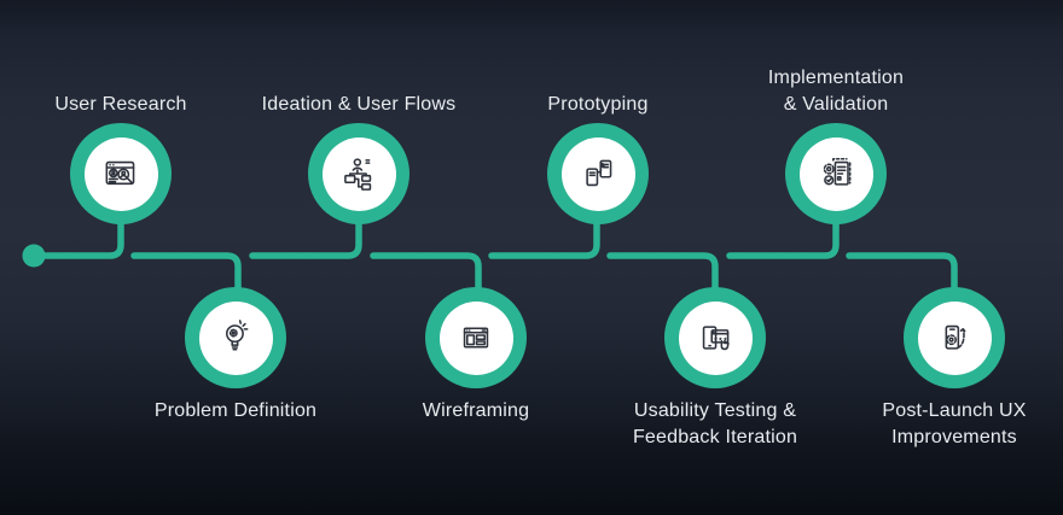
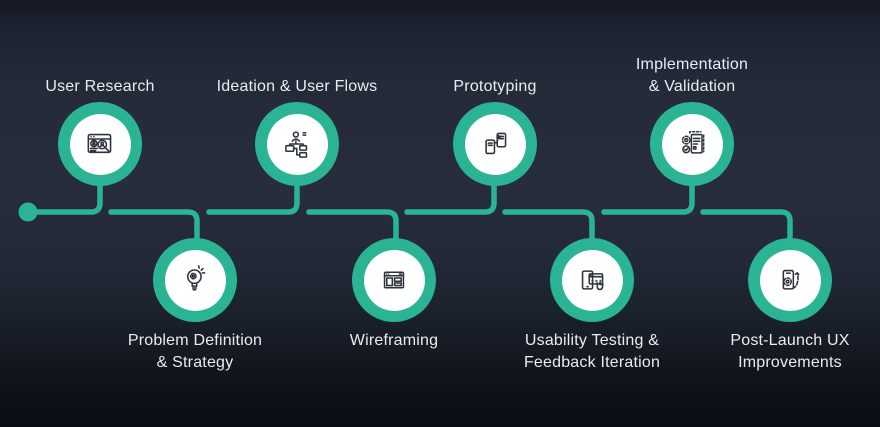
  User Research
  Problem Definition
+ & Strategy
  Ideation & User Flows
  Wireframing
  Prototyping
  Usability Testing &
  Feedback Iteration
  Implementation
  & Validation
  Post-Launch UX
  Improvements
